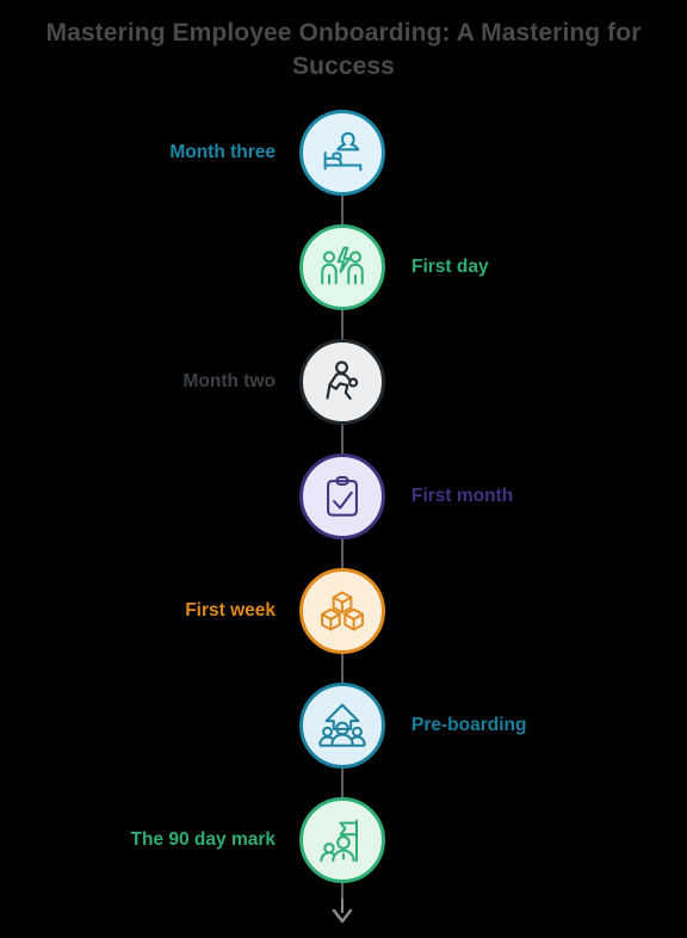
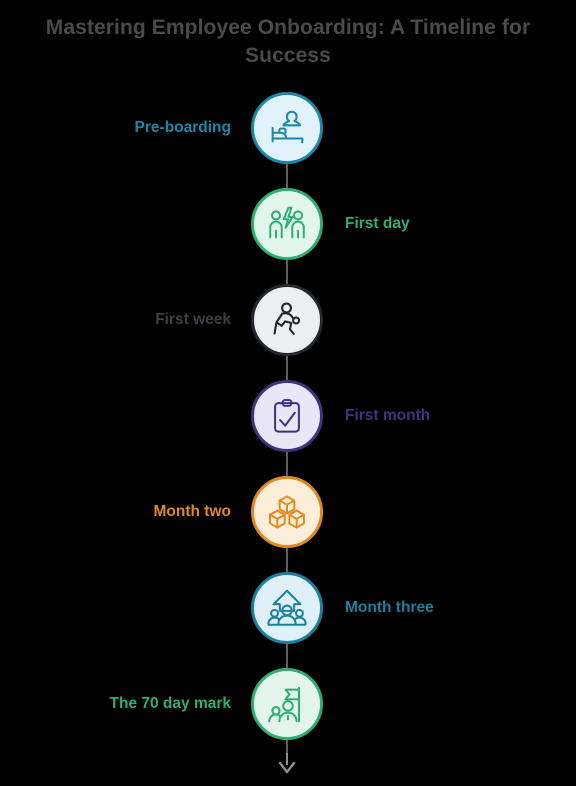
- Mastering Employee Onboarding: A Mastering for Success
+ Mastering Employee Onboarding: A Timeline for Success
- Month three
+ Pre-boarding
  First day
- Month two
+ First week
  First month
- First week
+ Month two
- Pre-boarding
+ Month three
- The 90 day mark
+ The 70 day mark
